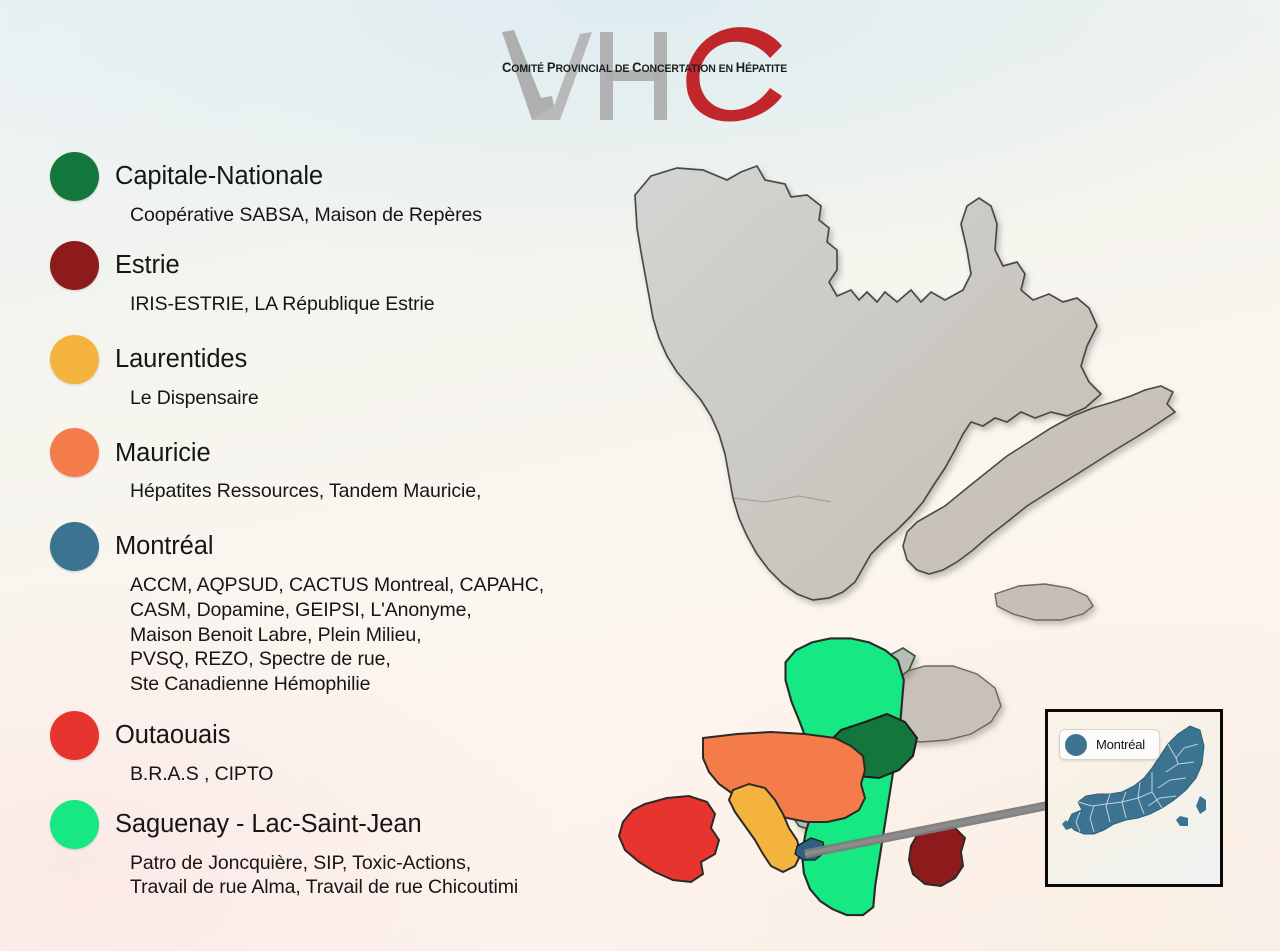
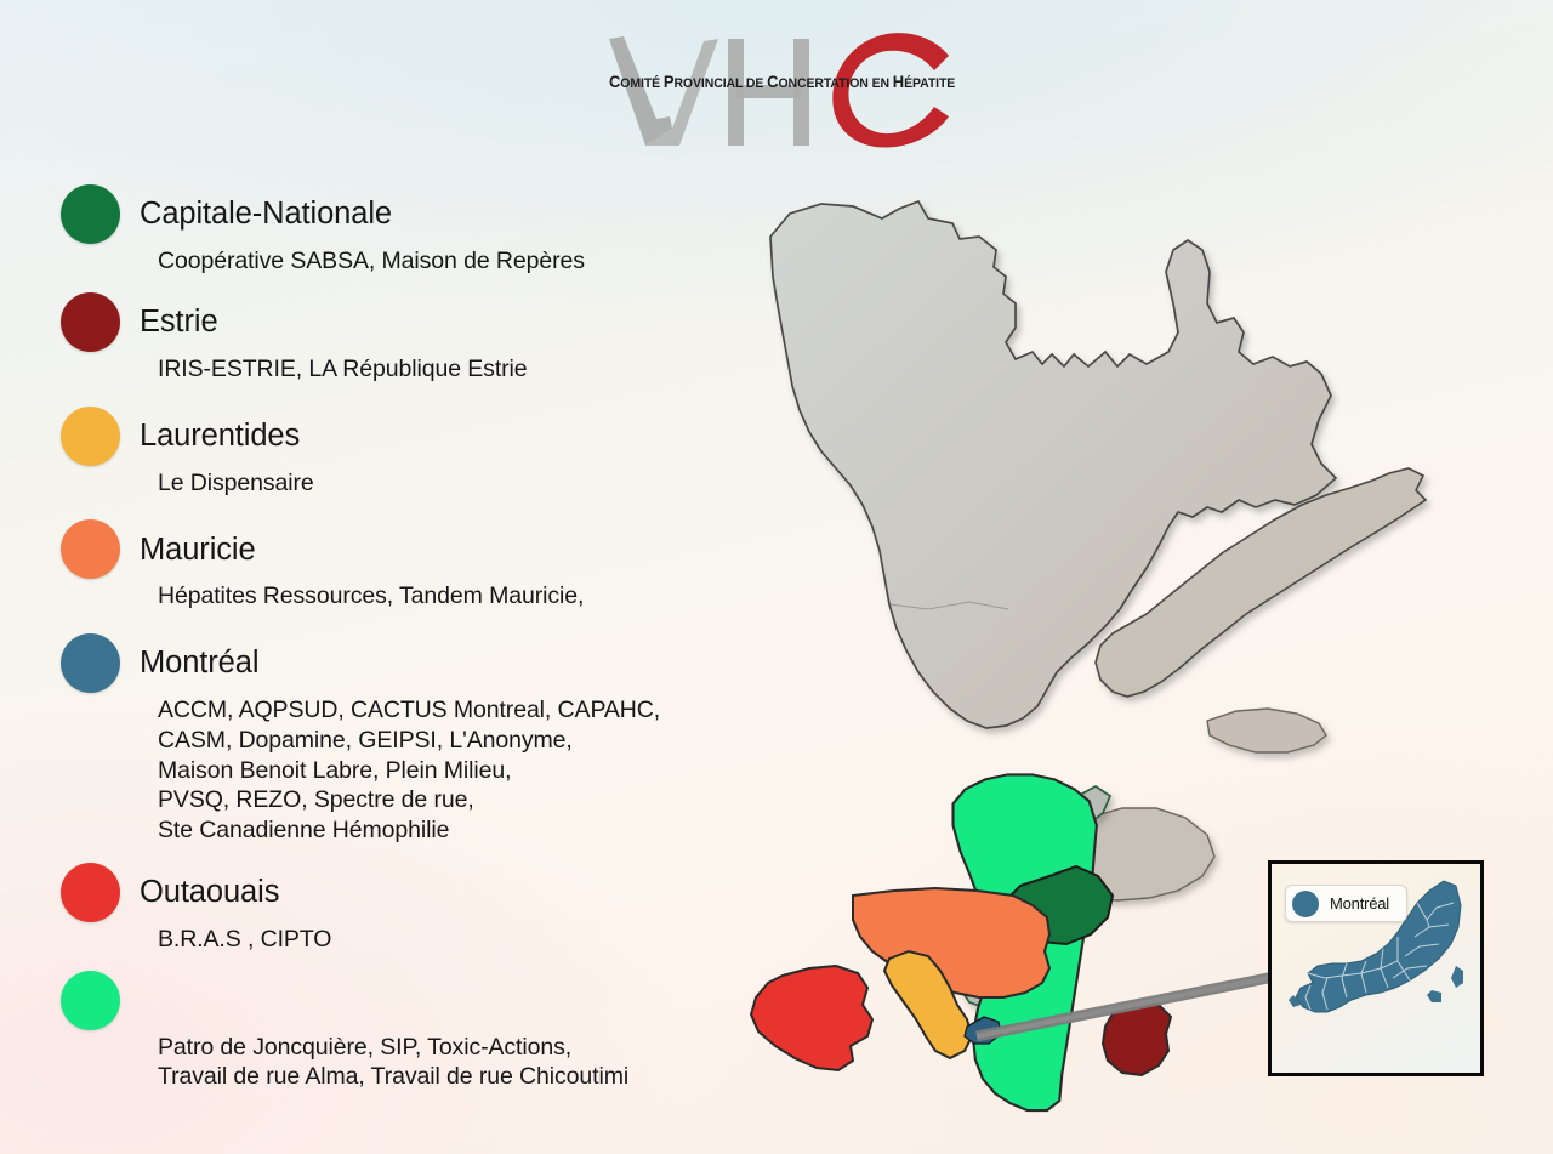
  COMITÉ PROVINCIAL DE CONCERTATION EN HÉPATITE
  Capitale-Nationale
  Coopérative SABSA, Maison de Repères
  Estrie
  IRIS-ESTRIE, LA République Estrie
  Laurentides
  Le Dispensaire
  Mauricie
  Hépatites Ressources, Tandem Mauricie,
  Montréal
  ACCM, AQPSUD, CACTUS Montreal, CAPAHC,
  CASM, Dopamine, GEIPSI, L'Anonyme,
  Maison Benoit Labre, Plein Milieu,
  PVSQ, REZO, Spectre de rue,
  Ste Canadienne Hémophilie
  Outaouais
  B.R.A.S , CIPTO
- Saguenay - Lac-Saint-Jean
  Patro de Joncquière, SIP, Toxic-Actions,
  Travail de rue Alma, Travail de rue Chicoutimi
  Montréal
